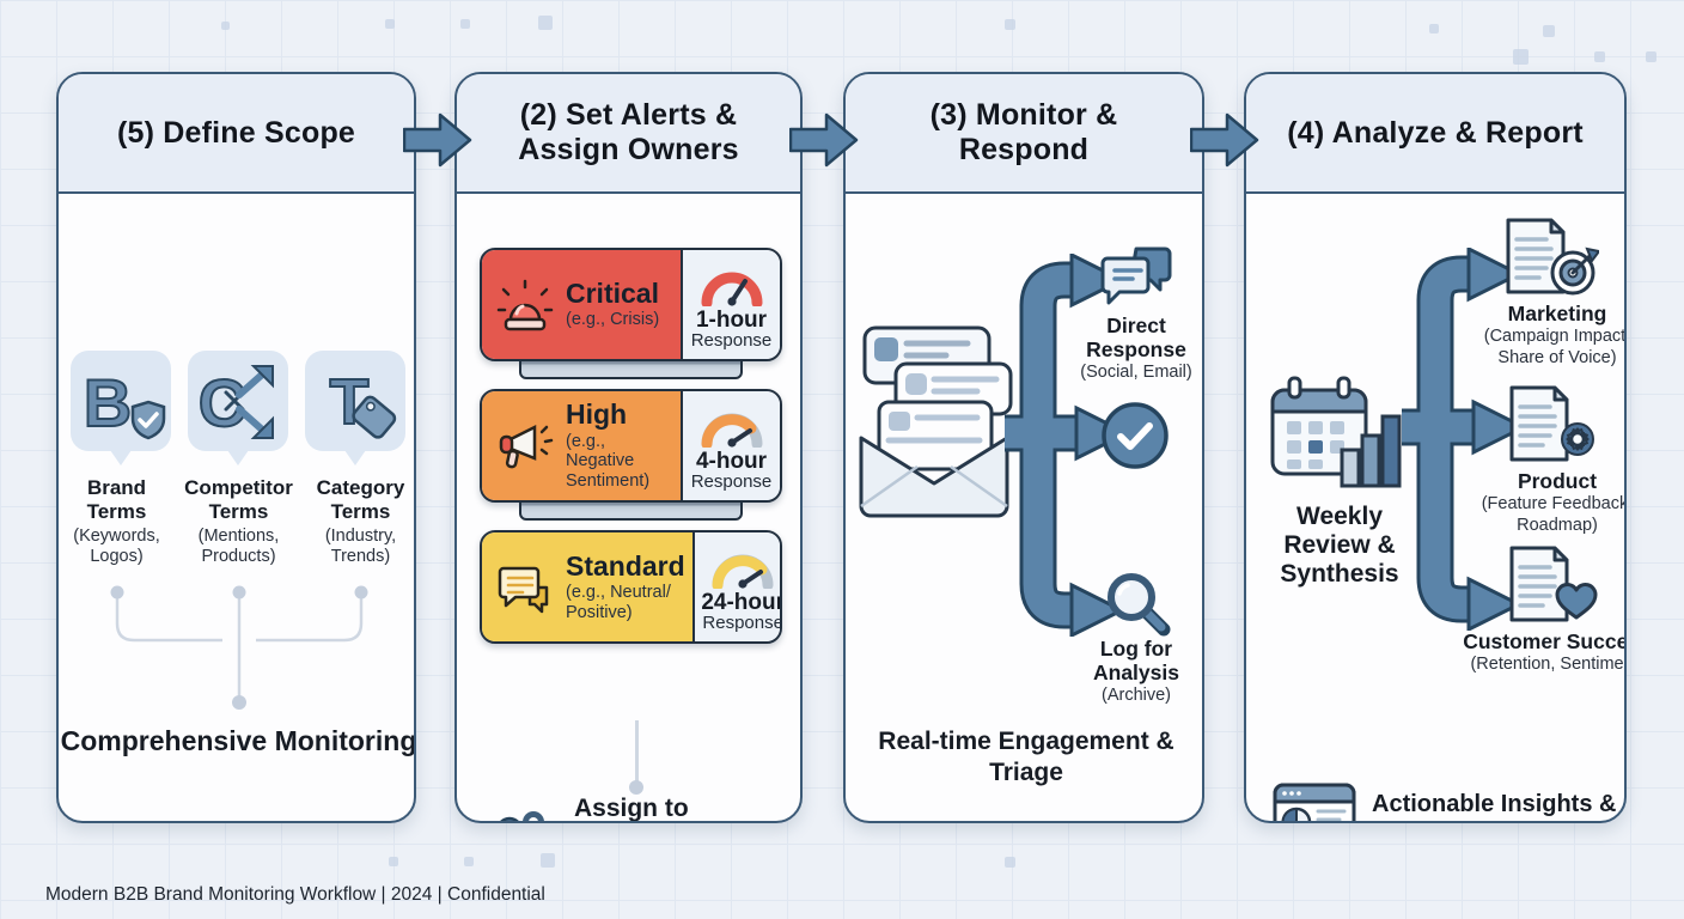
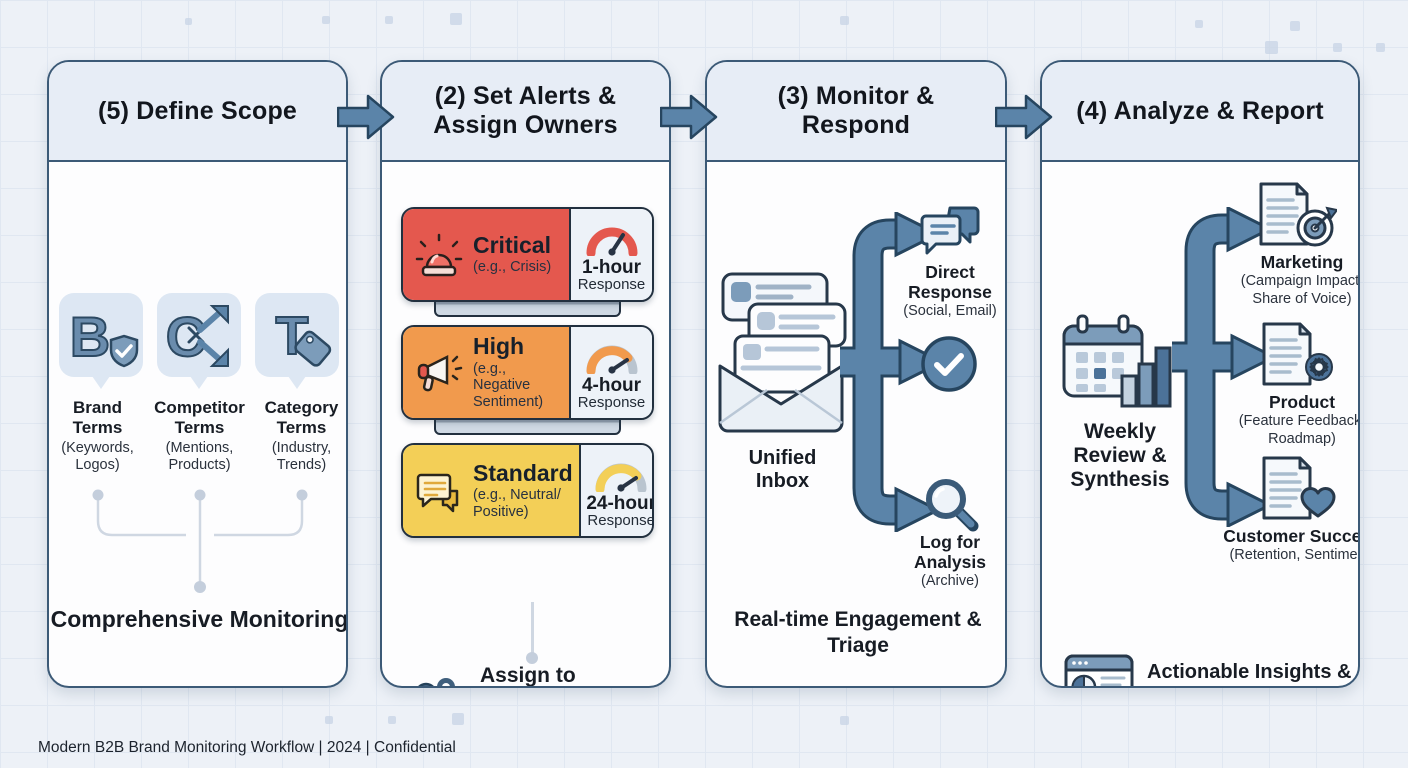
  (5) Define Scope
  B
  C
  T
  Brand Terms
  (Keywords, Logos)
  Competitor Terms
  (Mentions, Products)
  Category Terms
  (Industry, Trends)
  Comprehensive Monitoring
  (2) Set Alerts & Assign Owners
  Critical
  (e.g., Crisis)
  1-hour
  Response
  High
  (e.g., Negative Sentiment)
  4-hour
  Response
  Standard
  (e.g., Neutral/ Positive)
  24-hou
  Response
  (3) Monitor & Respond
+ Unified Inbox
  Direct Response
  (Social, Email)
  Log for Analysis
  (Archive)
  Real-time Engagement & Triage
  (4) Analyze & Report
  Weekly Review & Synthesis
  Marketing
  (Campaign Impact Share of Voice)
  Product
  (Feature Feedback Roadmap)
  Customer Succe
  (Retention, Sentime
  Modern B2B Brand Monitoring Workflow | 2024 | Confidential
